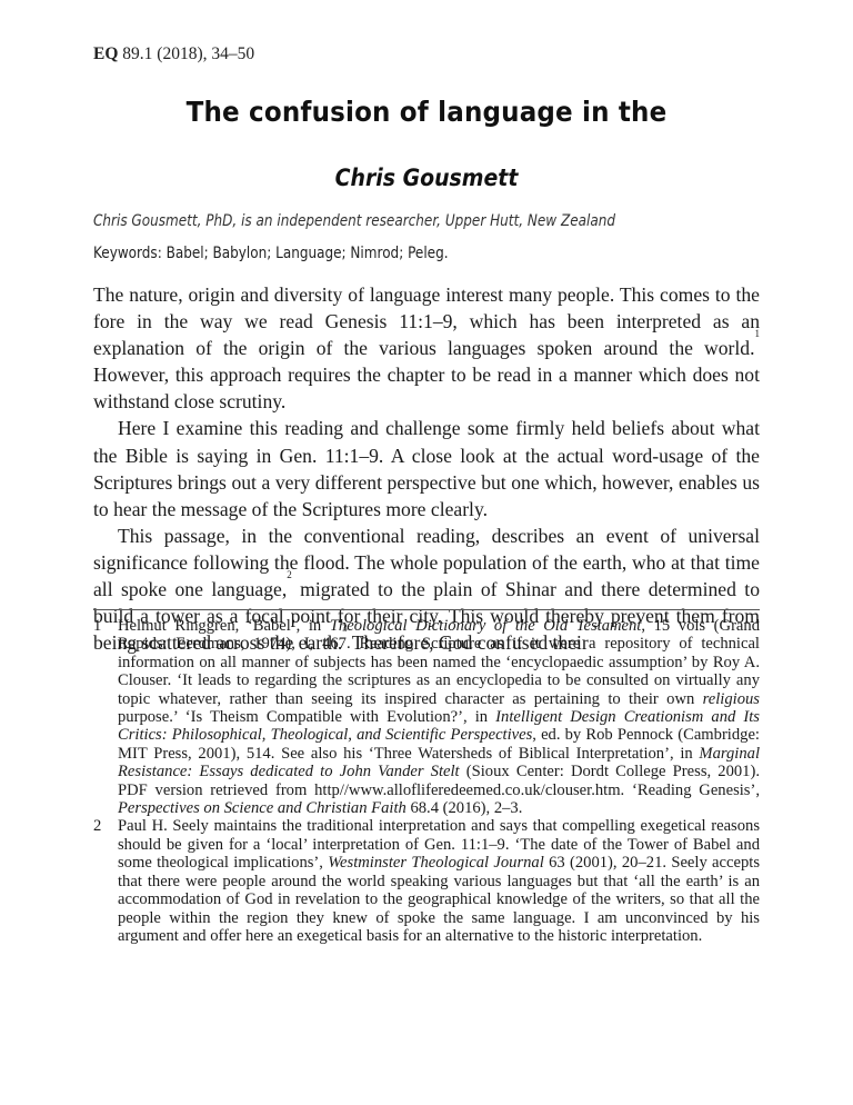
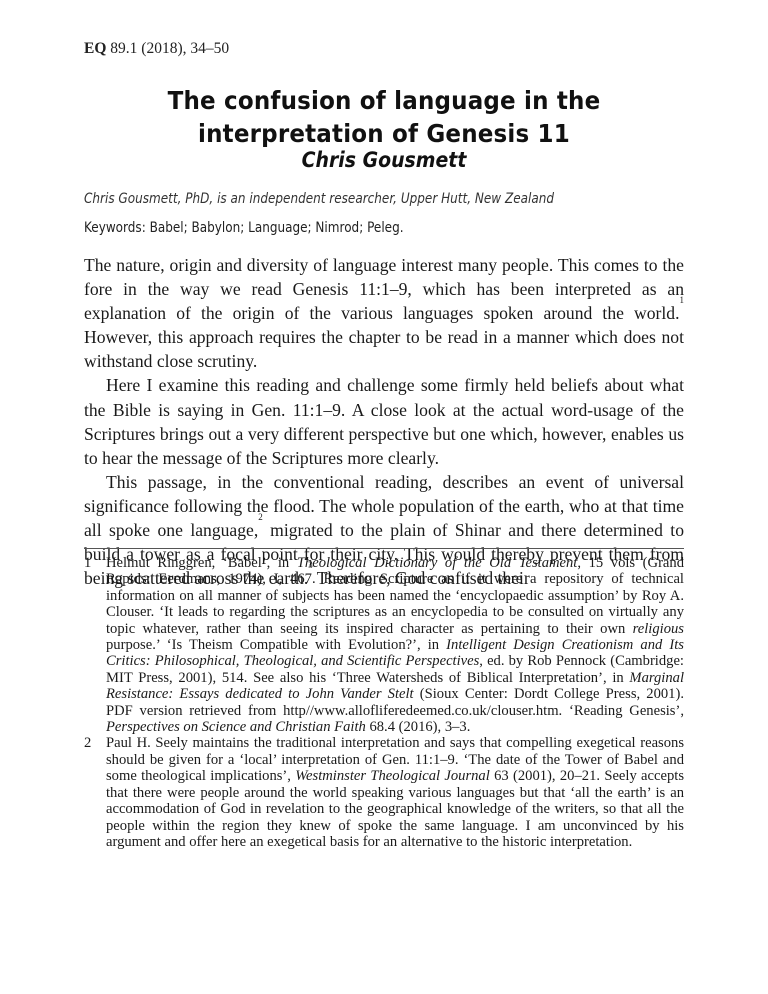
  EQ 89.1 (2018), 34–50
  The confusion of language in the
+ interpretation of Genesis 11
  Chris Gousmett
  Chris Gousmett, PhD, is an independent researcher, Upper Hutt, New Zealand
  Keywords: Babel; Babylon; Language; Nimrod; Peleg.
  The nature, origin and diversity of language interest many people. This comes to the fore in the way we read Genesis 11:1–9, which has been interpreted as an explanation of the origin of the various languages spoken around the world.1 However, this approach requires the chapter to be read in a manner which does not withstand close scrutiny.
  Here I examine this reading and challenge some firmly held beliefs about what the Bible is saying in Gen. 11:1–9. A close look at the actual word-usage of the Scriptures brings out a very different perspective but one which, however, enables us to hear the message of the Scriptures more clearly.
  This passage, in the conventional reading, describes an event of universal significance following the flood. The whole population of the earth, who at that time all spoke one language,2 migrated to the plain of Shinar and there deter­mined to build a tower as a focal point for their city. This would thereby pre­vent them from being scattered across the earth.3 Therefore, God confused their
  1
- Helmut Ringgren, ‘Babel’, in Theological Dictionary of the Old Testament, 15 vols (Grand Rapids: Eerdmans, 1974), I, 467. Reading Scripture as if it were a repository of technical information on all manner of subjects has been named the ‘encyclopaedic assumption’ by Roy A. Clouser. ‘It leads to regarding the scriptures as an encyclopedia to be consulted on virtually any topic whatever, rather than seeing its inspired character as pertaining to their own religious purpose.’ ‘Is Theism Compatible with Evolution?’, in Intelligent Design Creationism and Its Critics: Philosophical, Theological, and Scientific Perspectives, ed. by Rob Pennock (Cambridge: MIT Press, 2001), 514. See also his ‘Three Watersheds of Biblical Interpretation’, in Marginal Resistance: Essays dedicated to John Vander Stelt (Sioux Center: Dordt College Press, 2001). PDF version retrieved from http//www.allofliferedeemed.co.uk/clouser.htm. ‘Reading Genesis’, Perspectives on Science and Christian Faith 68.4 (2016), 2–3.
+ Helmut Ringgren, ‘Babel’, in Theological Dictionary of the Old Testament, 15 vols (Grand Rapids: Eerdmans, 1974), I, 467. Reading Scripture as if it were a repository of technical information on all manner of subjects has been named the ‘encyclopaedic assumption’ by Roy A. Clouser. ‘It leads to regarding the scriptures as an encyclopedia to be consulted on virtually any topic whatever, rather than seeing its inspired character as pertaining to their own religious purpose.’ ‘Is Theism Compatible with Evolution?’, in Intelligent Design Creationism and Its Critics: Philosophical, Theological, and Scientific Perspectives, ed. by Rob Pennock (Cambridge: MIT Press, 2001), 514. See also his ‘Three Watersheds of Biblical Interpretation’, in Marginal Resistance: Essays dedicated to John Vander Stelt (Sioux Center: Dordt College Press, 2001). PDF version retrieved from http//www.allofliferedeemed.co.uk/clouser.htm. ‘Reading Genesis’, Perspectives on Science and Christian Faith 68.4 (2016), 3–3.
  2
  Paul H. Seely maintains the traditional interpretation and says that compelling exegetical reasons should be given for a ‘local’ interpretation of Gen. 11:1–9. ‘The date of the Tower of Babel and some theological implications’, Westminster Theological Journal 63 (2001), 20–21. Seely accepts that there were people around the world speaking various languages but that ‘all the earth’ is an accommodation of God in revelation to the geographical knowledge of the writers, so that all the people within the region they knew of spoke the same language. I am unconvinced by his argument and offer here an exegetical basis for an alternative to the historic interpretation.
